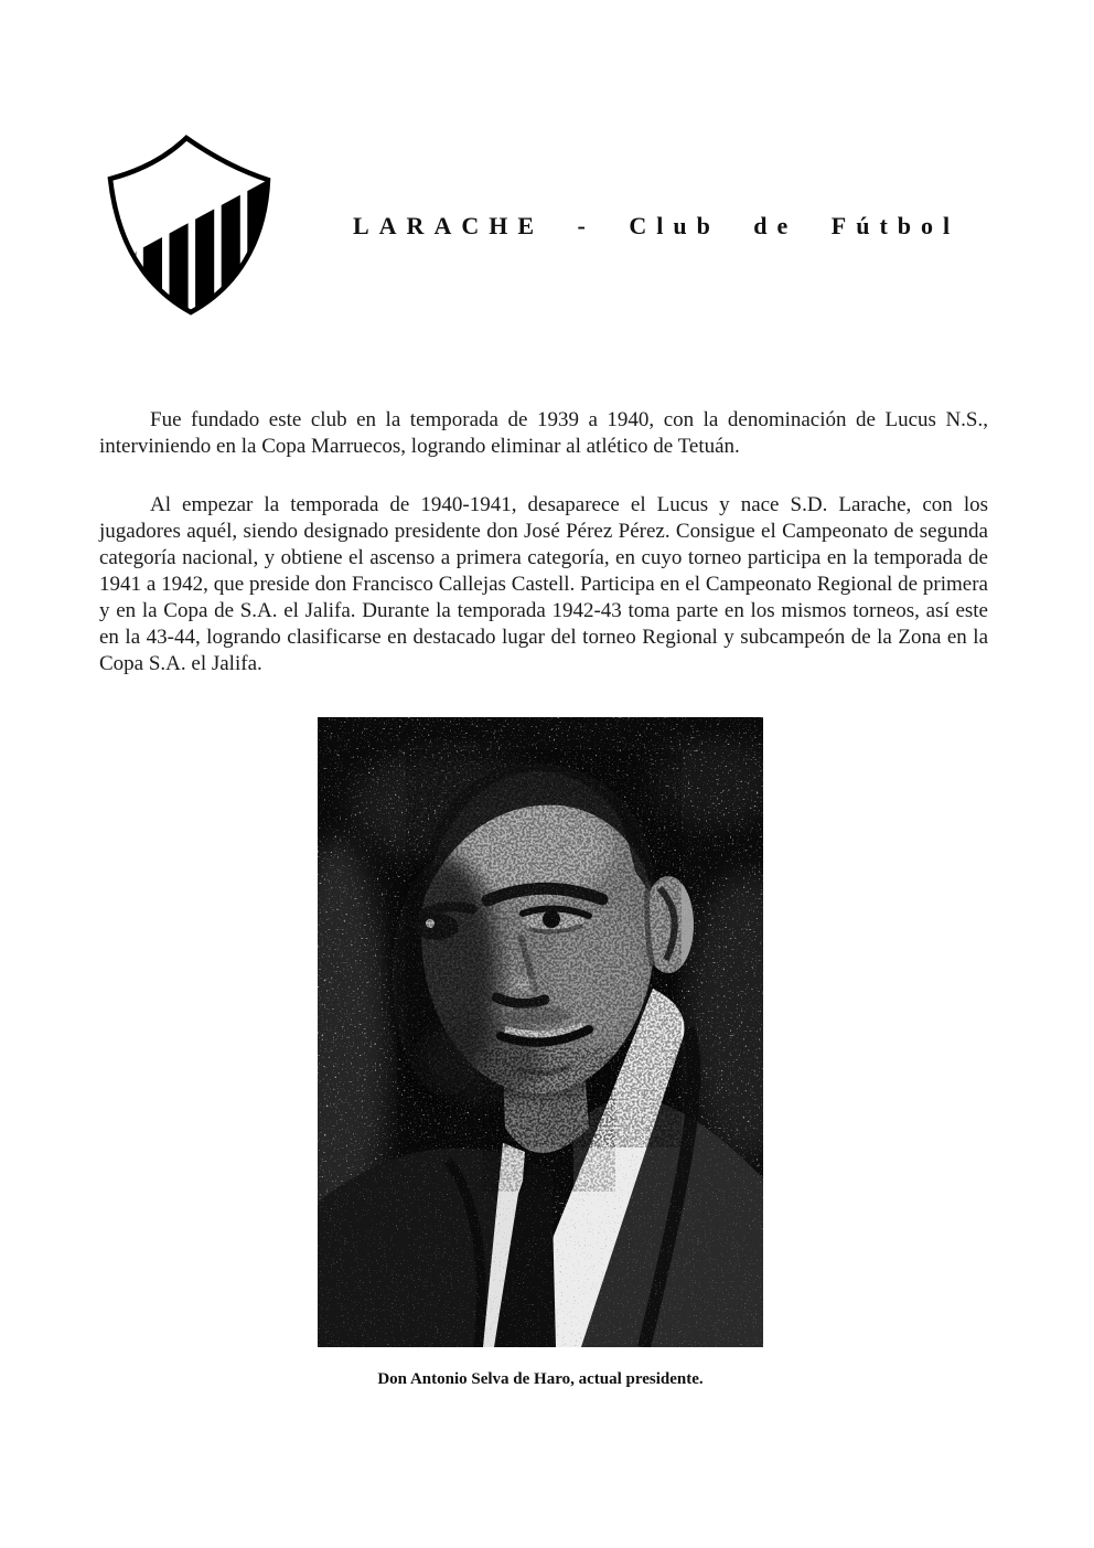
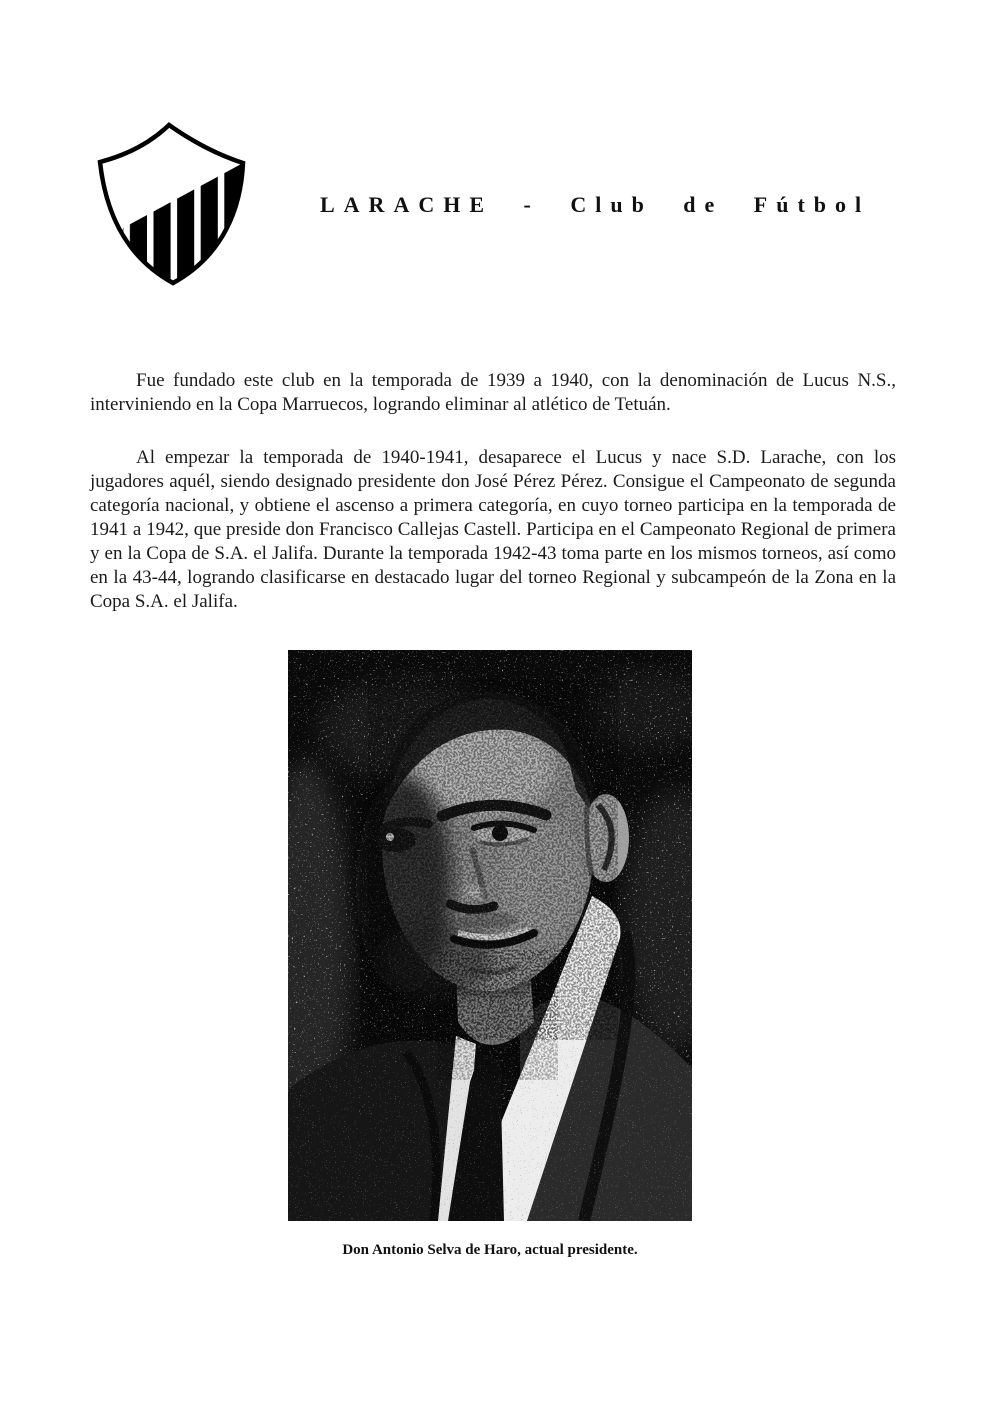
  LARACHE - Club de Fútbol
  Fue fundado este club en la temporada de 1939 a 1940, con la denominación de Lucus N.S., interviniendo en la Copa Marruecos, logrando eliminar al atlético de Tetuán.
- Al empezar la temporada de 1940-1941, desaparece el Lucus y nace S.D. Larache, con los jugadores aquél, siendo designado presidente don José Pérez Pérez. Consigue el Campeonato de segunda categoría nacional, y obtiene el ascenso a primera categoría, en cuyo torneo participa en la temporada de 1941 a 1942, que preside don Francisco Callejas Castell. Participa en el Campeonato Regional de primera y en la Copa de S.A. el Jalifa. Durante la temporada 1942-43 toma parte en los mismos torneos, así este en la 43-44, logrando clasificarse en destacado lugar del torneo Regional y subcampeón de la Zona en la Copa S.A. el Jalifa.
+ Al empezar la temporada de 1940-1941, desaparece el Lucus y nace S.D. Larache, con los jugadores aquél, siendo designado presidente don José Pérez Pérez. Consigue el Campeonato de segunda categoría nacional, y obtiene el ascenso a primera categoría, en cuyo torneo participa en la temporada de 1941 a 1942, que preside don Francisco Callejas Castell. Participa en el Campeonato Regional de primera y en la Copa de S.A. el Jalifa. Durante la temporada 1942-43 toma parte en los mismos torneos, así como en la 43-44, logrando clasificarse en destacado lugar del torneo Regional y subcampeón de la Zona en la Copa S.A. el Jalifa.
  Don Antonio Selva de Haro, actual presidente.
